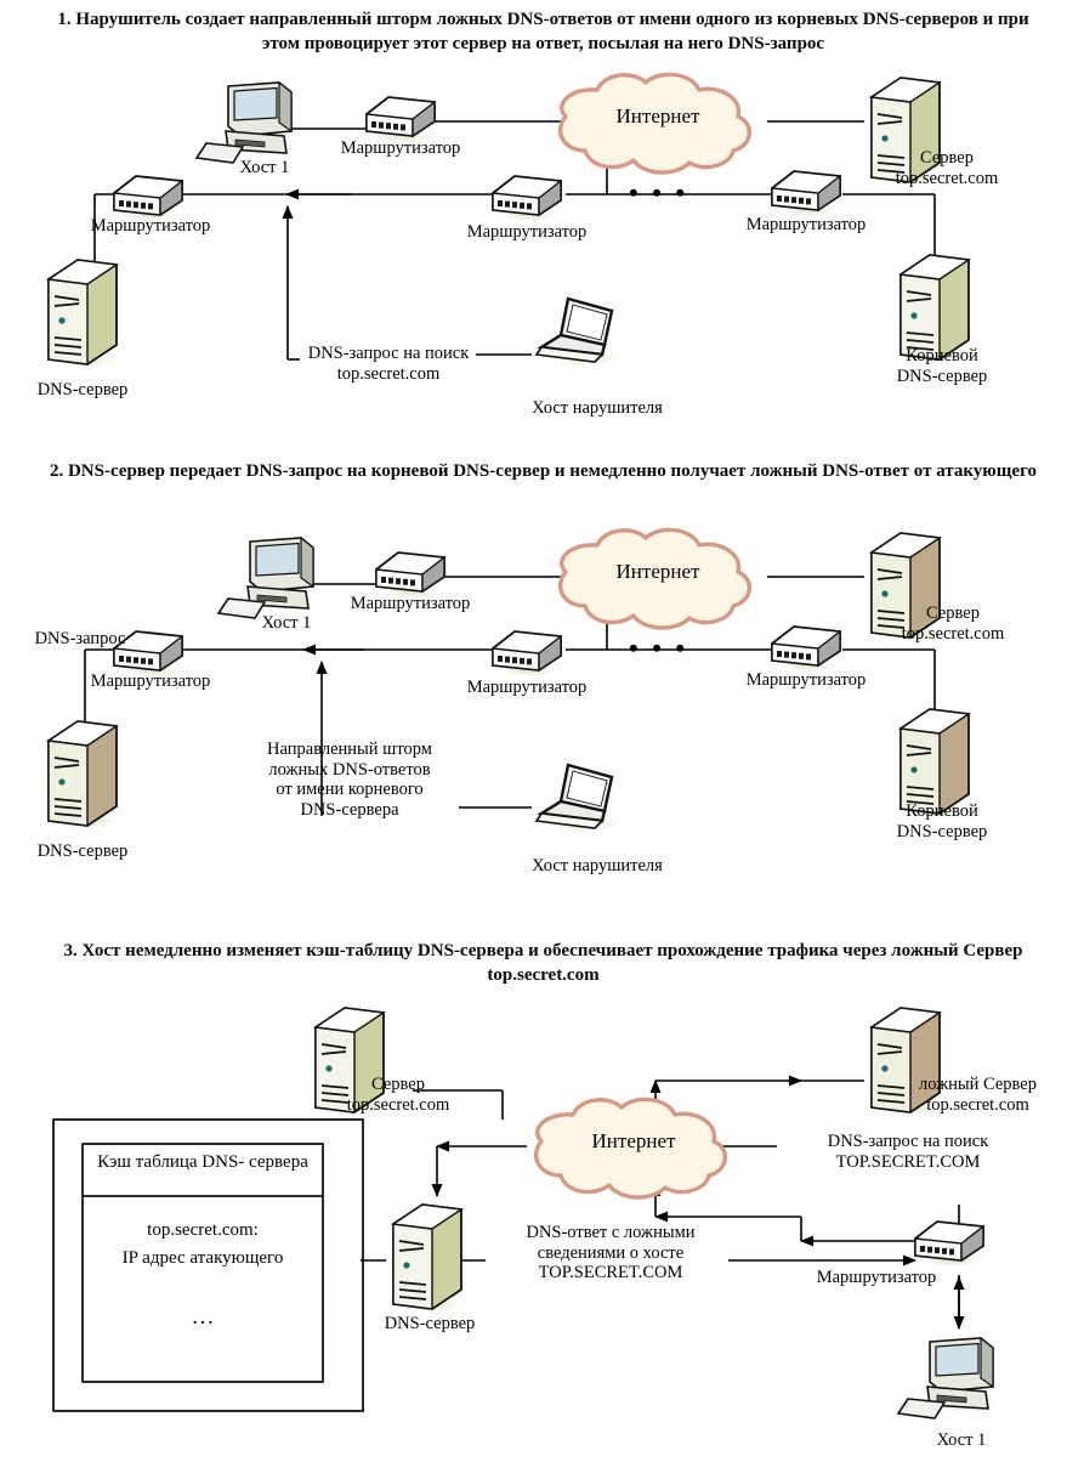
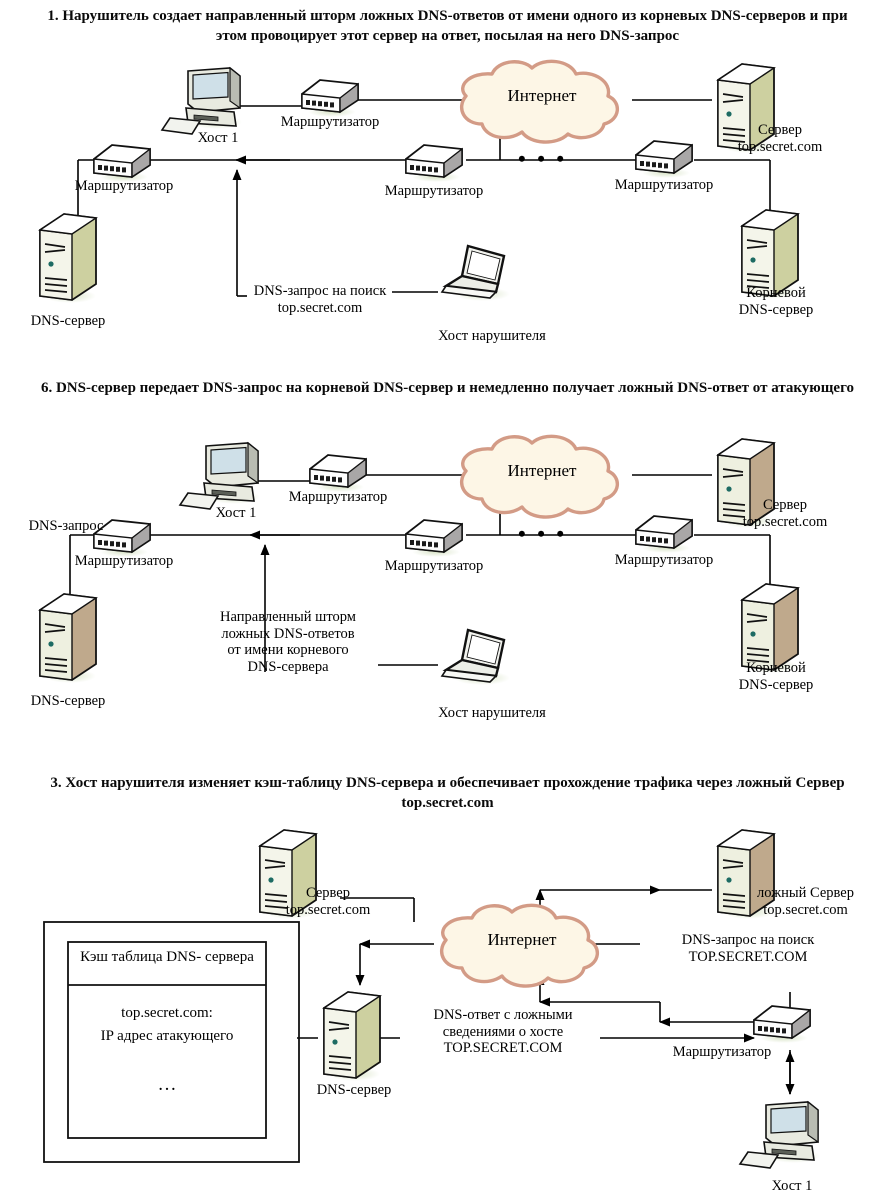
  1. Нарушитель создает направленный шторм ложных DNS-ответов от имени одного из корневых DNS-серверов и при этом провоцирует этот сервер на ответ, посылая на него DNS-запрос
  Хост 1
  Маршрутизатор
  Интернет
  Сервер
  top.secret.com
  Маршрутизатор
  Маршрутизатор
  Маршрутизатор
  DNS-сервер
  Корневой
  DNS-сервер
  Хост нарушителя
  DNS-запрос на поиск
  top.secret.com
  • • •
- 2. DNS-сервер передает DNS-запрос на корневой DNS-сервер и немедленно получает ложный DNS-ответ от атакующего
+ 6. DNS-сервер передает DNS-запрос на корневой DNS-сервер и немедленно получает ложный DNS-ответ от атакующего
  Хост 1
  Маршрутизатор
  Интернет
  Сервер
  top.secret.com
  Маршрутизатор
  Маршрутизатор
  Маршрутизатор
  DNS-сервер
  Корневой
  DNS-сервер
  Хост нарушителя
  DNS-запрос
  Направленный шторм
  ложных DNS-ответов
  от имени корневого
  DNS-сервера
  • • •
- 3. Хост немедленно изменяет кэш-таблицу DNS-сервера и обеспечивает прохождение трафика через ложный Сервер top.secret.com
+ 3. Хост нарушителя изменяет кэш-таблицу DNS-сервера и обеспечивает прохождение трафика через ложный Сервер top.secret.com
  Сервер
  top.secret.com
  ложный Сервер
  top.secret.com
  Интернет
  DNS-сервер
  Маршрутизатор
  Хост 1
  DNS-запрос на поиск
  TOP.SECRET.COM
  DNS-ответ с ложными
  сведениями о хосте
  TOP.SECRET.COM
  Кэш таблица DNS- сервера
  top.secret.com:
  IP адрес атакующего
  …
